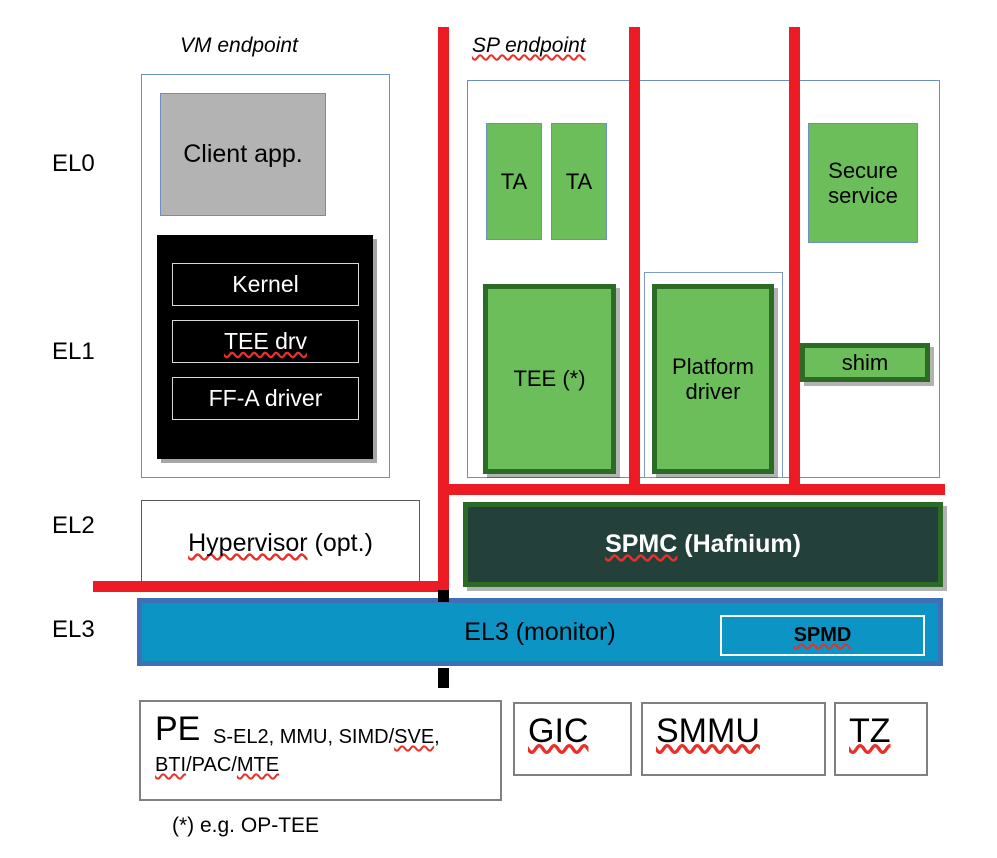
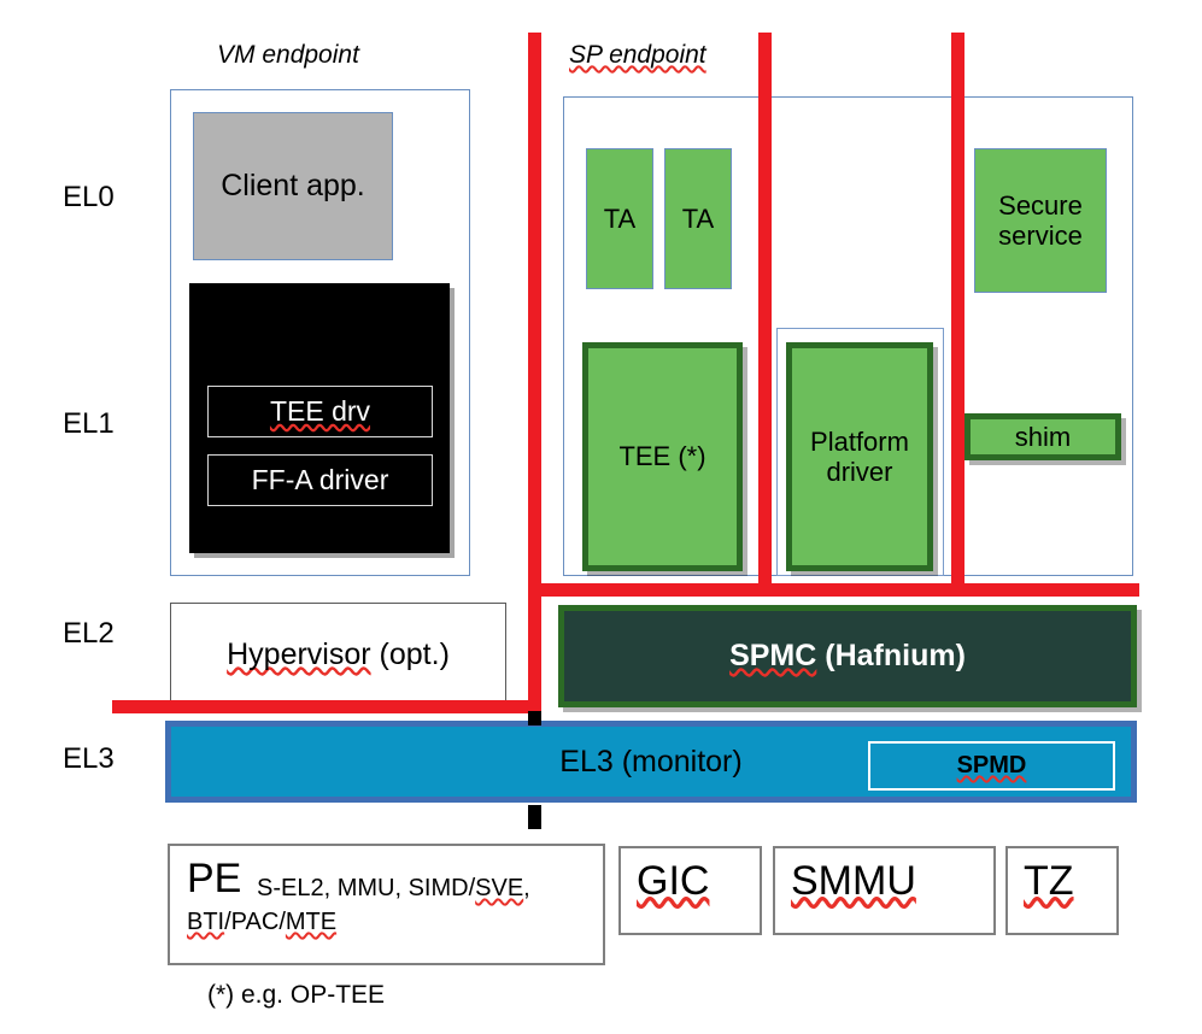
  VM endpoint
  SP endpoint
  EL0
  EL1
  EL2
  EL3
  Client app.
- Kernel
  TEE drv
  FF-A driver
  TA
  TA
  TEE (*)
  Platform
  driver
  Secure
  service
  shim
  Hypervisor (opt.)
  SPMC (Hafnium)
  EL3 (monitor)
  SPMD
  PE
  S-EL2, MMU, SIMD/SVE,
  BTI/PAC/MTE
  GIC
  SMMU
  TZ
  (*) e.g. OP-TEE
